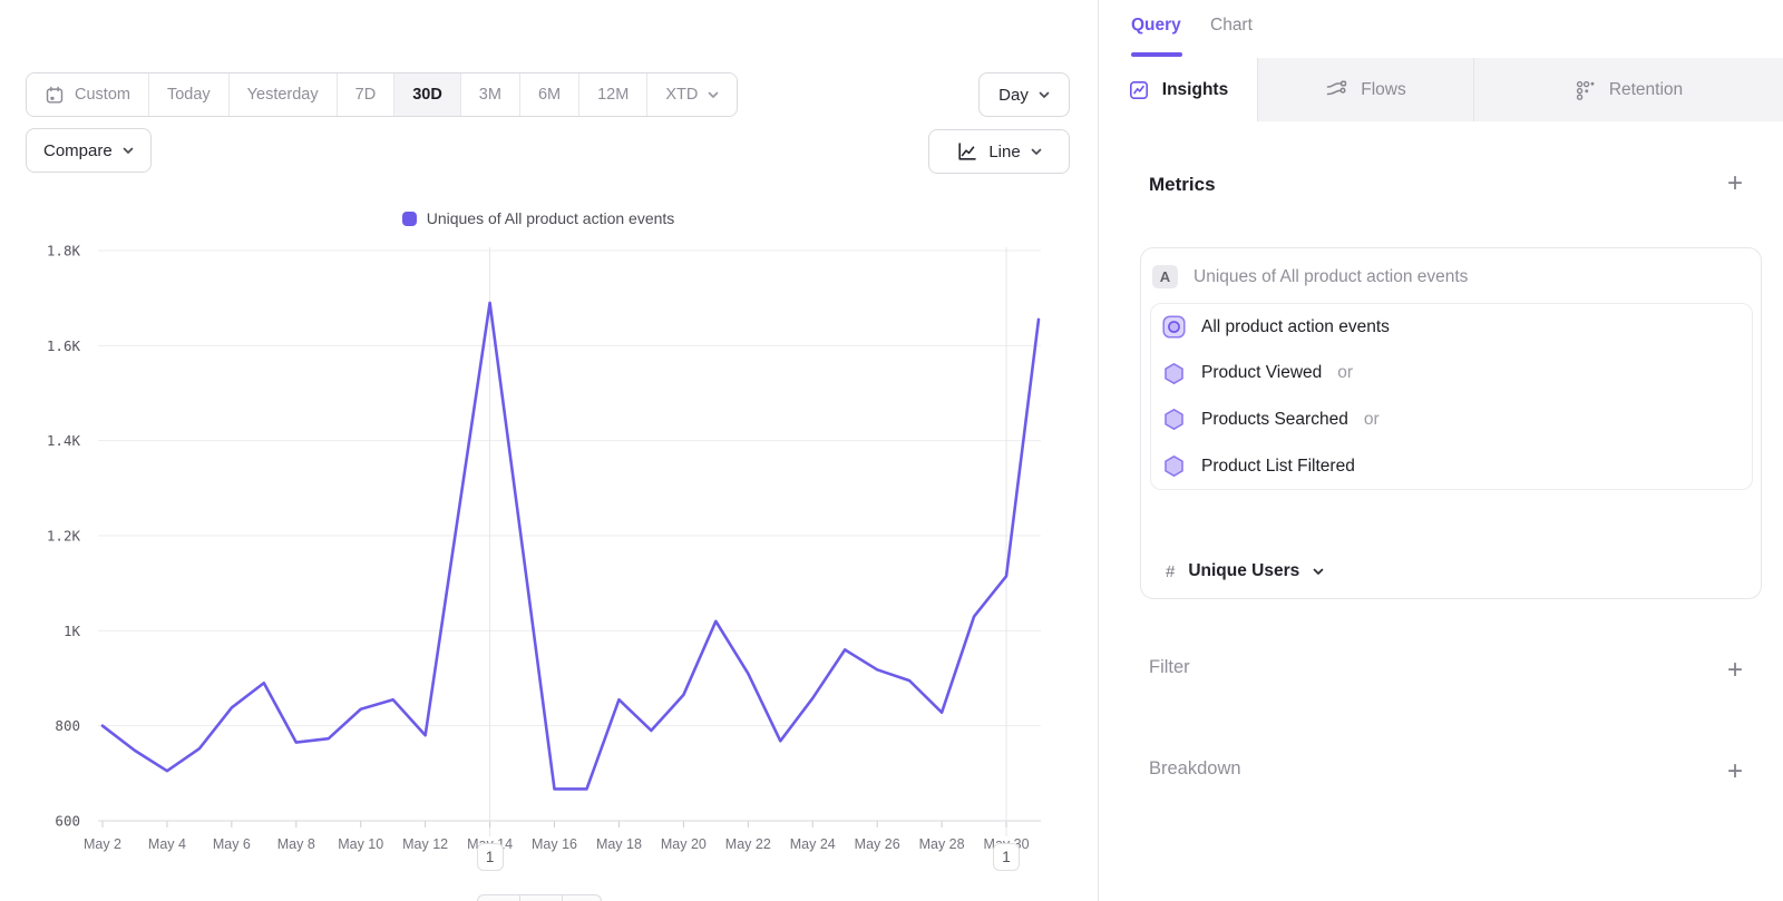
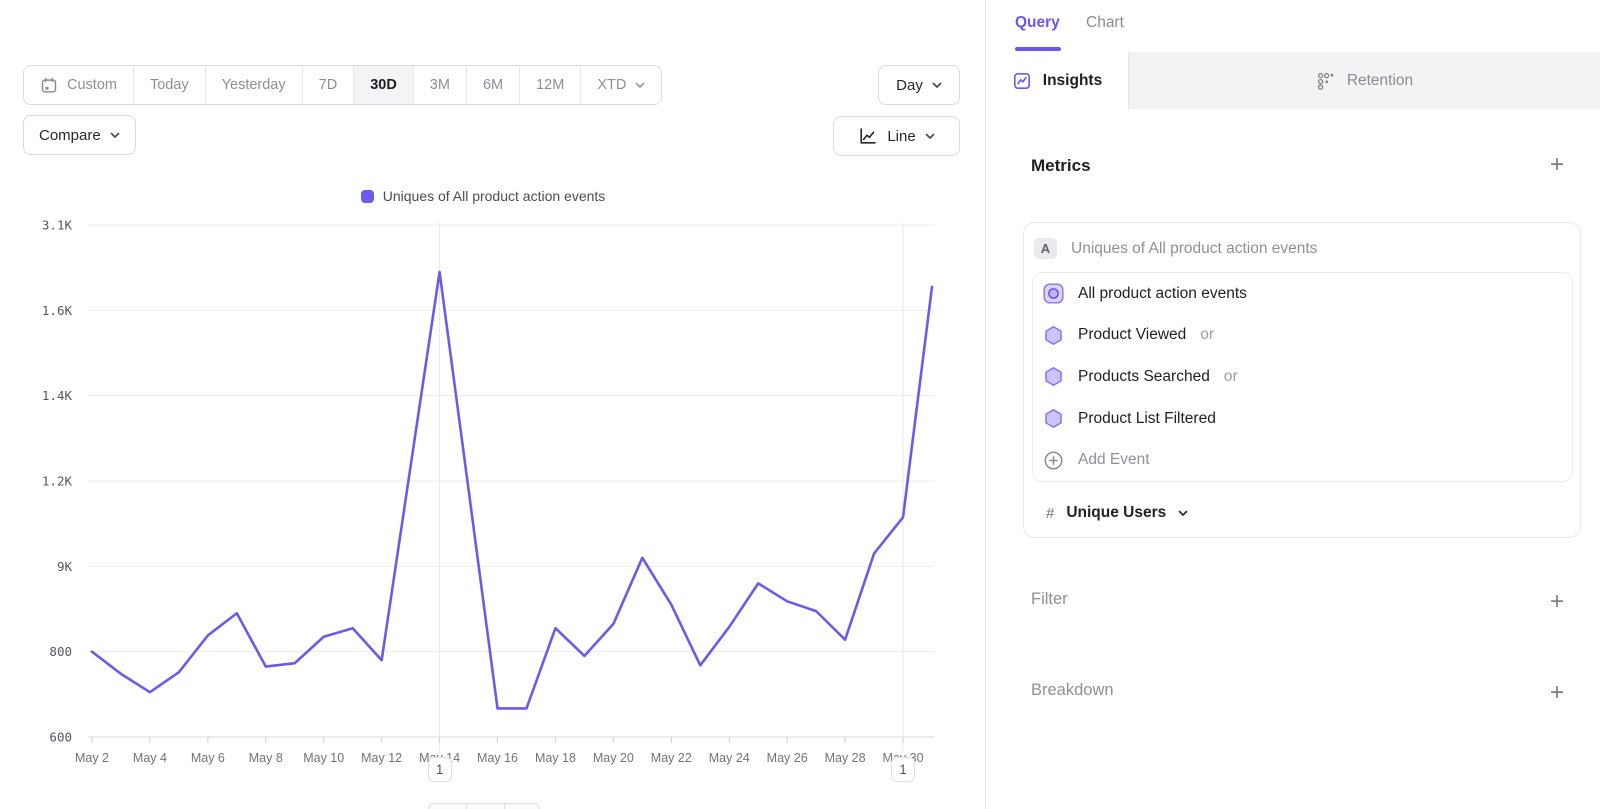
  Custom
  Today
  Yesterday
  7D
  30D
  3M
  6M
  12M
  XTD
  Compare
  Day
  Line
  Uniques of All product action events
  600
  800
- 1K
+ 9K
  1.2K
  1.4K
  1.6K
- 1.8K
+ 3.1K
  May 2
  May 4
  May 6
  May 8
  May 10
  May 12
  May 16
  May 18
  May 20
  May 22
  May 24
  May 26
  May 28
  1
  1
  Query
  Chart
  Insights
- Flows
  Retention
  Metrics
  +
  A
  Uniques of All product action events
  All product action events
  Product Viewed
  or
  Products Searched
  or
  Product List Filtered
+ Add Event
  #
  Unique Users
  Filter
  +
  Breakdown
  +
